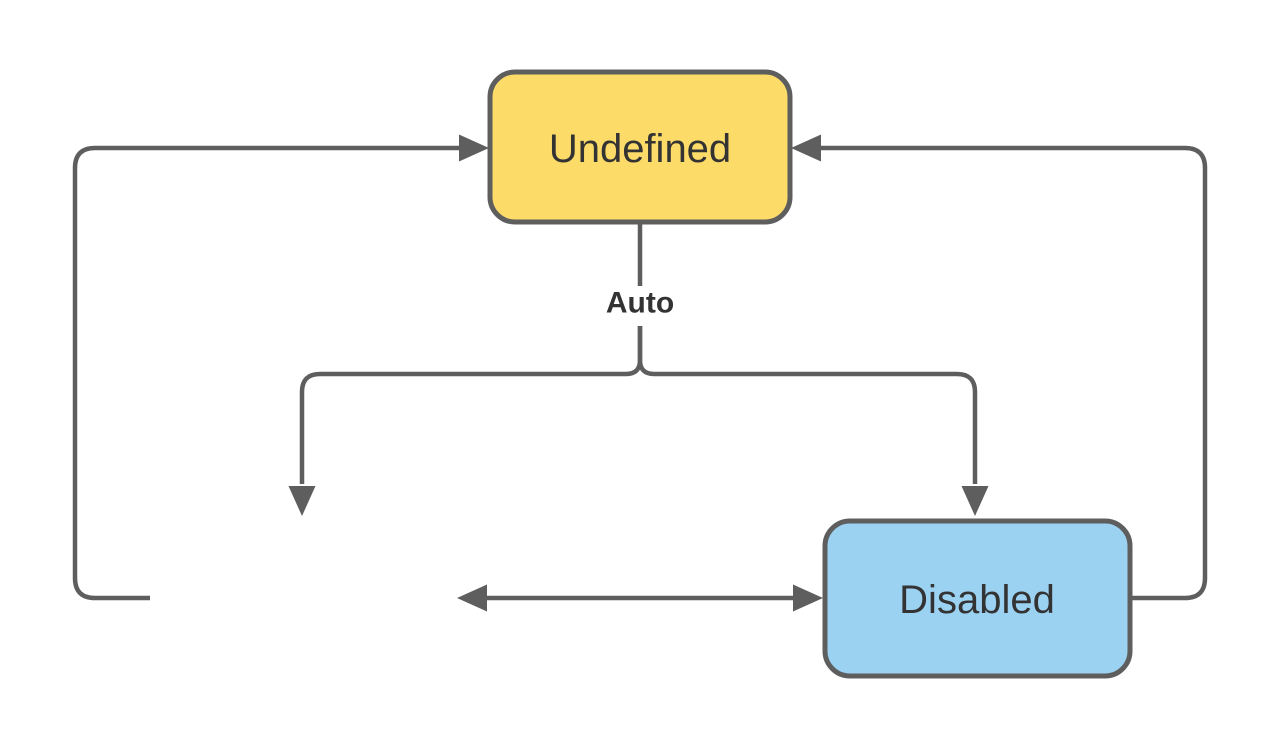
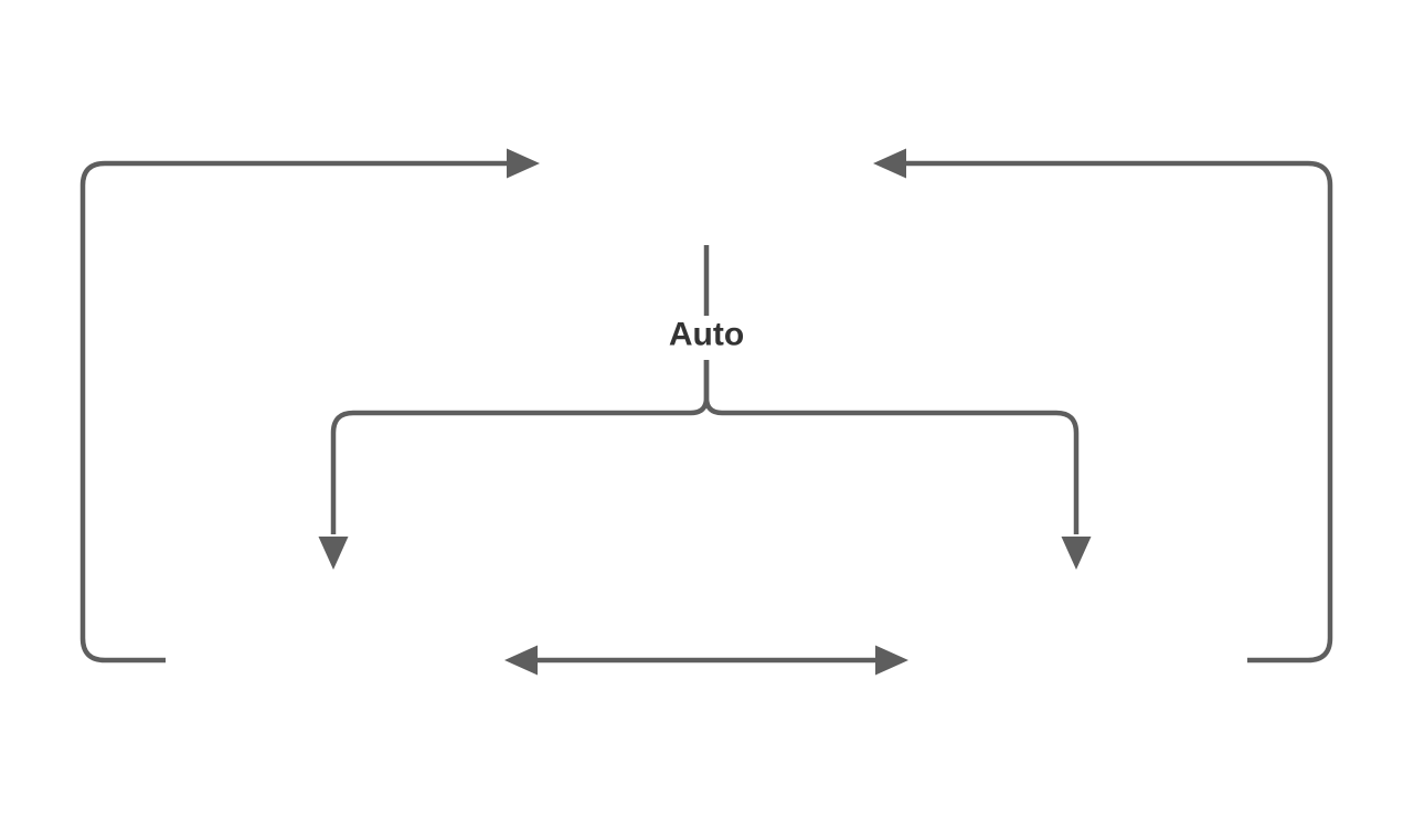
  Auto
- Undefined
- Disabled
